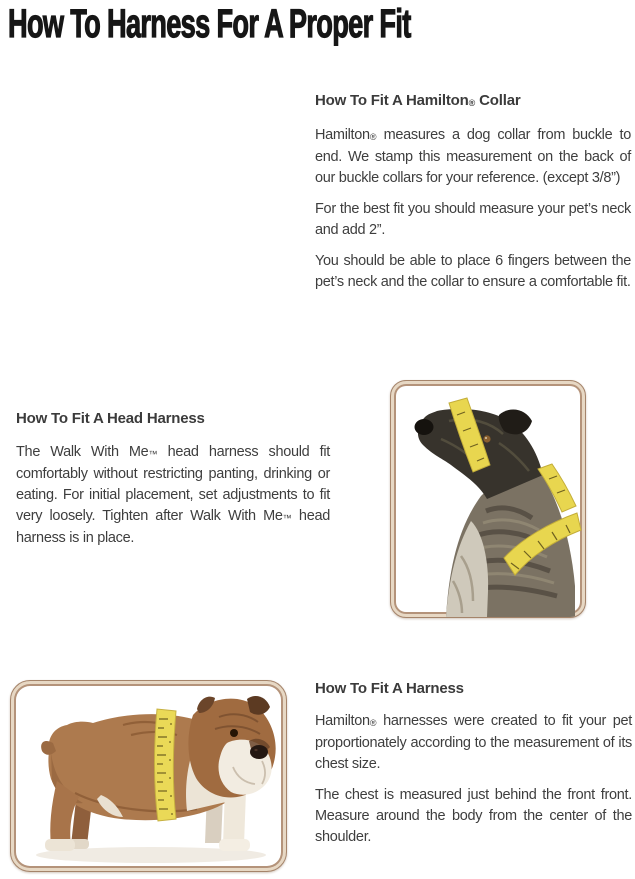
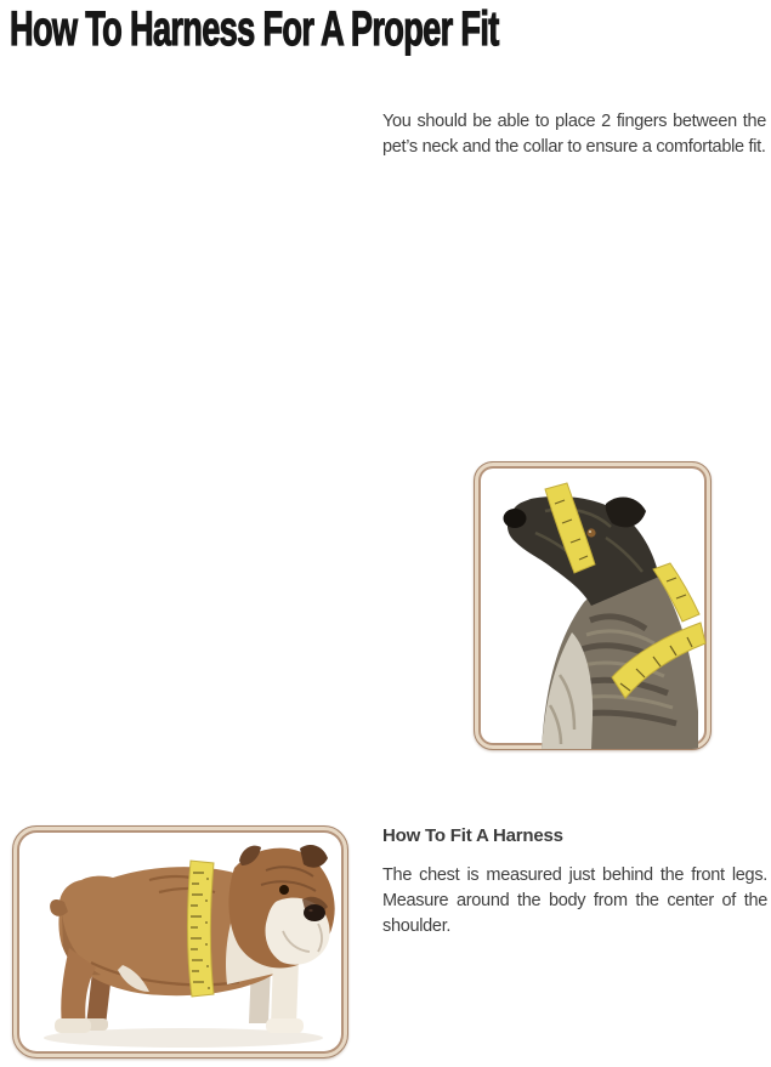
  How To Harness For A Proper Fit
- How To Fit A Hamilton® Collar
- Hamilton® measures a dog collar from buckle to end. We stamp this measurement on the back of our buckle collars for your reference. (except 3/8”)
- For the best fit you should measure your pet’s neck and add 2”.
- You should be able to place 6 fingers between the pet’s neck and the collar to ensure a comfortable fit.
+ You should be able to place 2 fingers between the pet’s neck and the collar to ensure a comfortable fit.
- How To Fit A Head Harness
- The Walk With Me™ head harness should fit comfortably without restricting panting, drinking or eating. For initial placement, set adjustments to fit very loosely. Tighten after Walk With Me™ head harness is in place.
  How To Fit A Harness
- Hamilton® harnesses were created to fit your pet proportionately according to the measurement of its chest size.
- The chest is measured just behind the front front. Measure around the body from the center of the shoulder.
+ The chest is measured just behind the front legs. Measure around the body from the center of the shoulder.
